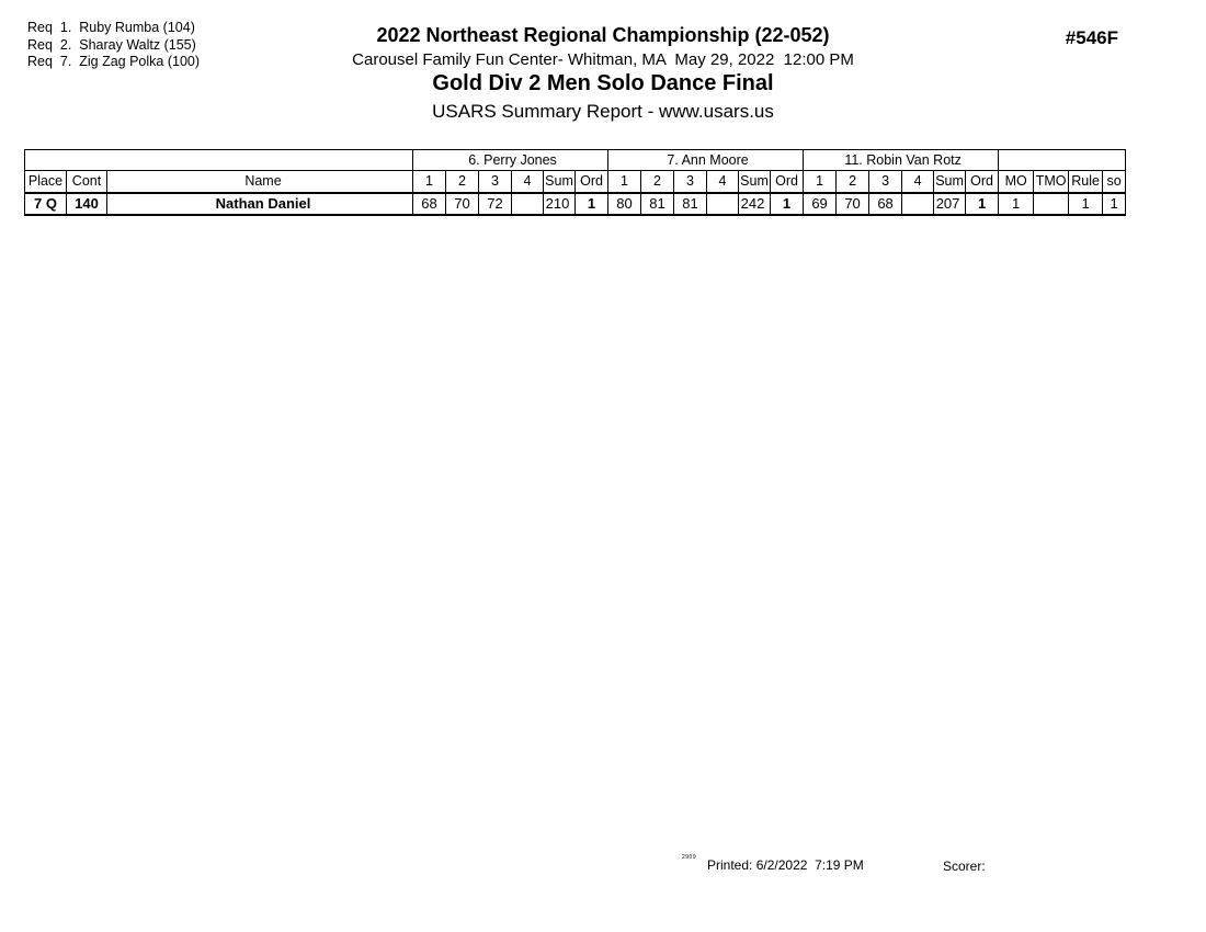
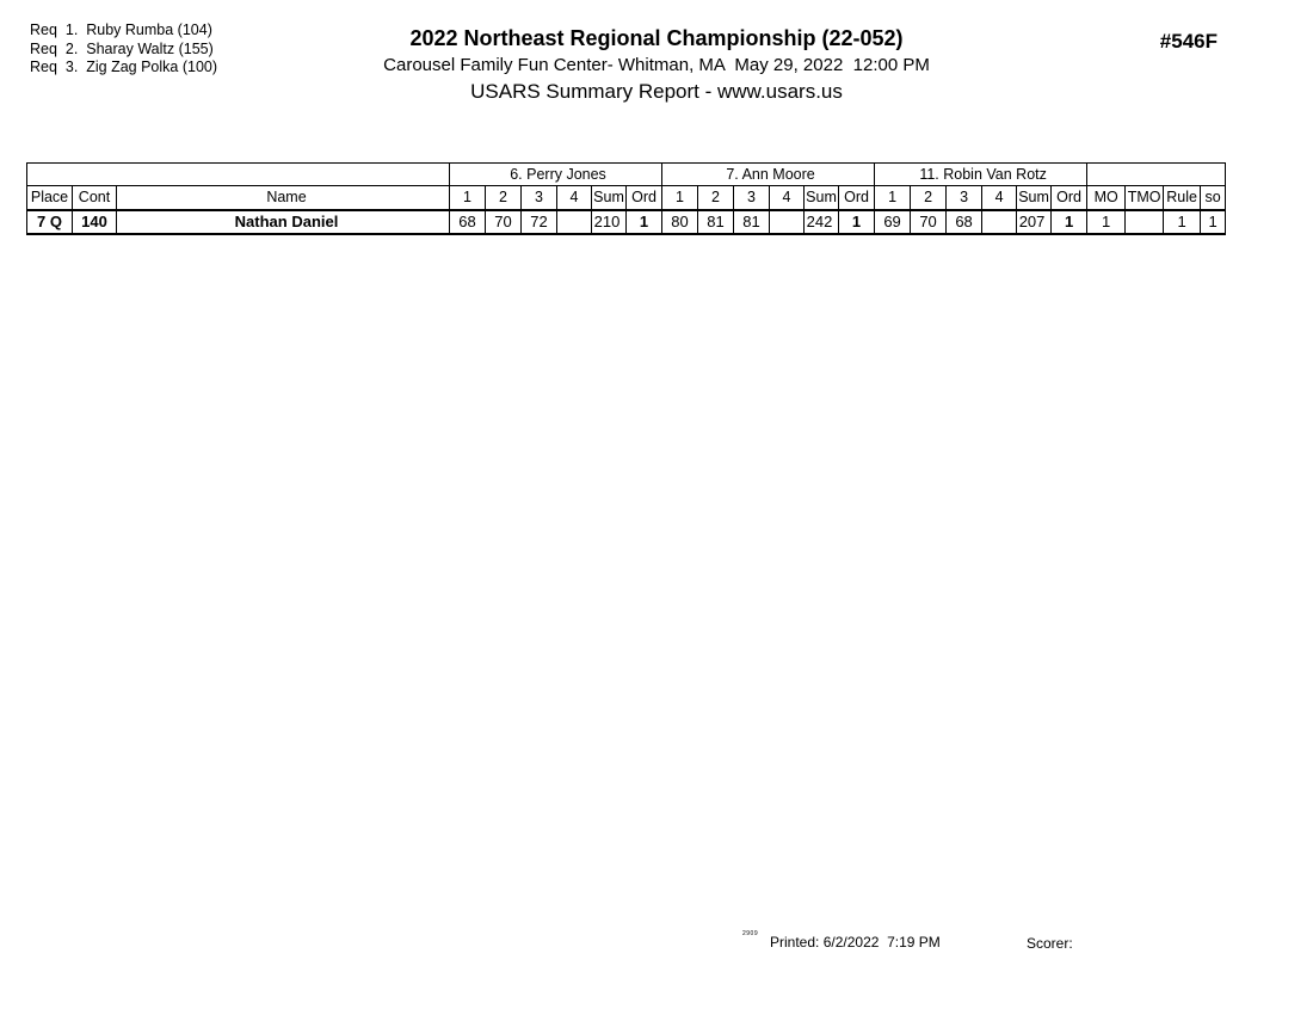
  Req 1. Ruby Rumba (104)
  Req 2. Sharay Waltz (155)
- Req 7. Zig Zag Polka (100)
+ Req 3. Zig Zag Polka (100)
  2022 Northeast Regional Championship (22-052)
  Carousel Family Fun Center- Whitman, MA May 29, 2022 12:00 PM
- Gold Div 2 Men Solo Dance Final
  USARS Summary Report - www.usars.us
  #546F
  	6. Perry Jones	7. Ann Moore	11. Robin Van Rotz
  Place	Cont	Name	1	2	3	4	Sum	Ord	1	2	3	4	Sum	Ord	1	2	3	4	Sum	Ord	MO	TMO	Rule	so
  7 Q	140	Nathan Daniel	68	70	72		210	1	80	81	81		242	1	69	70	68		207	1	1		1	1
  Printed: 6/2/2022 7:19 PM
  Scorer:
